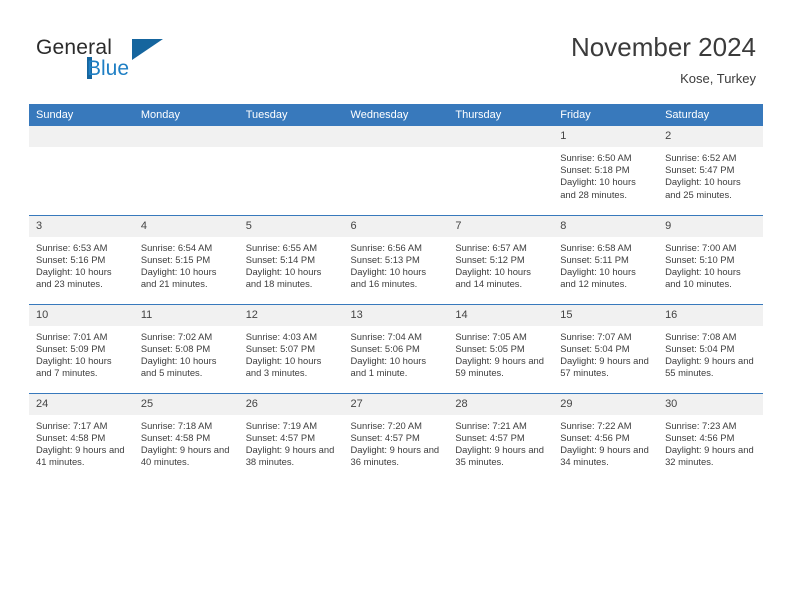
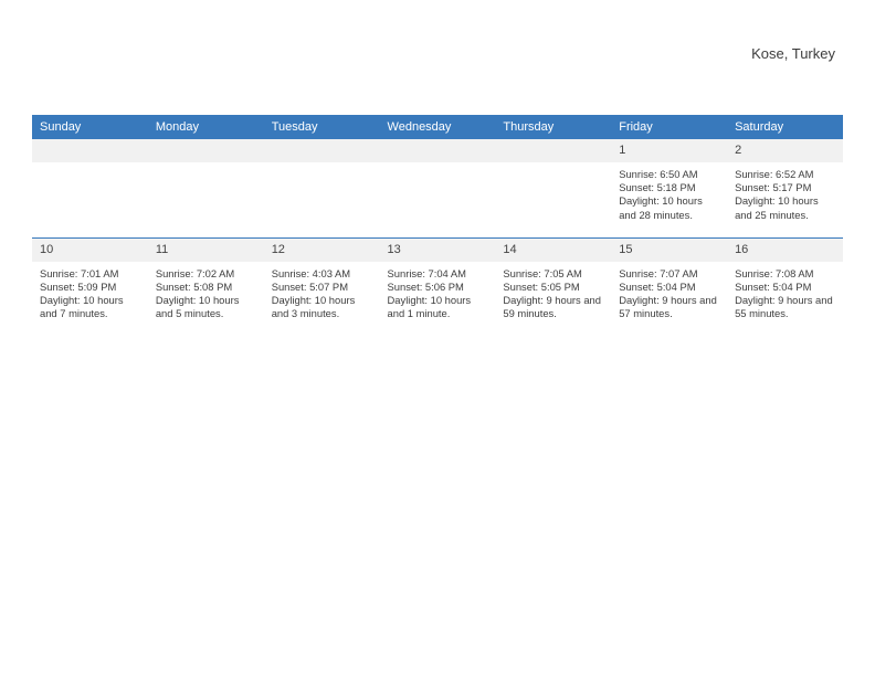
- General
- Blue
- November 2024
  Kose, Turkey
  Sunday	Monday	Tuesday	Wednesday	Thursday	Friday	Saturday
- 					1Sunrise: 6:50 AMSunset: 5:18 PMDaylight: 10 hours and 28 minutes.	2Sunrise: 6:52 AMSunset: 5:47 PMDaylight: 10 hours and 25 minutes.
+ 					1Sunrise: 6:50 AMSunset: 5:18 PMDaylight: 10 hours and 28 minutes.	2Sunrise: 6:52 AMSunset: 5:17 PMDaylight: 10 hours and 25 minutes.
- 3Sunrise: 6:53 AMSunset: 5:16 PMDaylight: 10 hours and 23 minutes.	4Sunrise: 6:54 AMSunset: 5:15 PMDaylight: 10 hours and 21 minutes.	5Sunrise: 6:55 AMSunset: 5:14 PMDaylight: 10 hours and 18 minutes.	6Sunrise: 6:56 AMSunset: 5:13 PMDaylight: 10 hours and 16 minutes.	7Sunrise: 6:57 AMSunset: 5:12 PMDaylight: 10 hours and 14 minutes.	8Sunrise: 6:58 AMSunset: 5:11 PMDaylight: 10 hours and 12 minutes.	9Sunrise: 7:00 AMSunset: 5:10 PMDaylight: 10 hours and 10 minutes.
  10Sunrise: 7:01 AMSunset: 5:09 PMDaylight: 10 hours and 7 minutes.	11Sunrise: 7:02 AMSunset: 5:08 PMDaylight: 10 hours and 5 minutes.	12Sunrise: 4:03 AMSunset: 5:07 PMDaylight: 10 hours and 3 minutes.	13Sunrise: 7:04 AMSunset: 5:06 PMDaylight: 10 hours and 1 minute.	14Sunrise: 7:05 AMSunset: 5:05 PMDaylight: 9 hours and 59 minutes.	15Sunrise: 7:07 AMSunset: 5:04 PMDaylight: 9 hours and 57 minutes.	16Sunrise: 7:08 AMSunset: 5:04 PMDaylight: 9 hours and 55 minutes.
- 24Sunrise: 7:17 AMSunset: 4:58 PMDaylight: 9 hours and 41 minutes.	25Sunrise: 7:18 AMSunset: 4:58 PMDaylight: 9 hours and 40 minutes.	26Sunrise: 7:19 AMSunset: 4:57 PMDaylight: 9 hours and 38 minutes.	27Sunrise: 7:20 AMSunset: 4:57 PMDaylight: 9 hours and 36 minutes.	28Sunrise: 7:21 AMSunset: 4:57 PMDaylight: 9 hours and 35 minutes.	29Sunrise: 7:22 AMSunset: 4:56 PMDaylight: 9 hours and 34 minutes.	30Sunrise: 7:23 AMSunset: 4:56 PMDaylight: 9 hours and 32 minutes.
